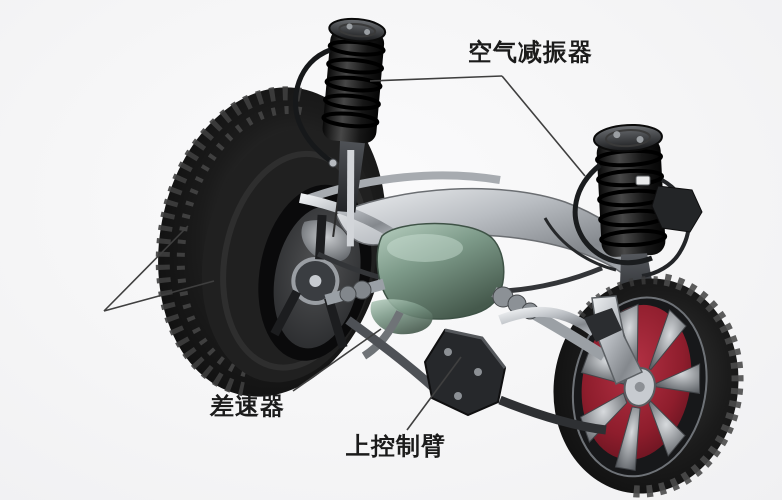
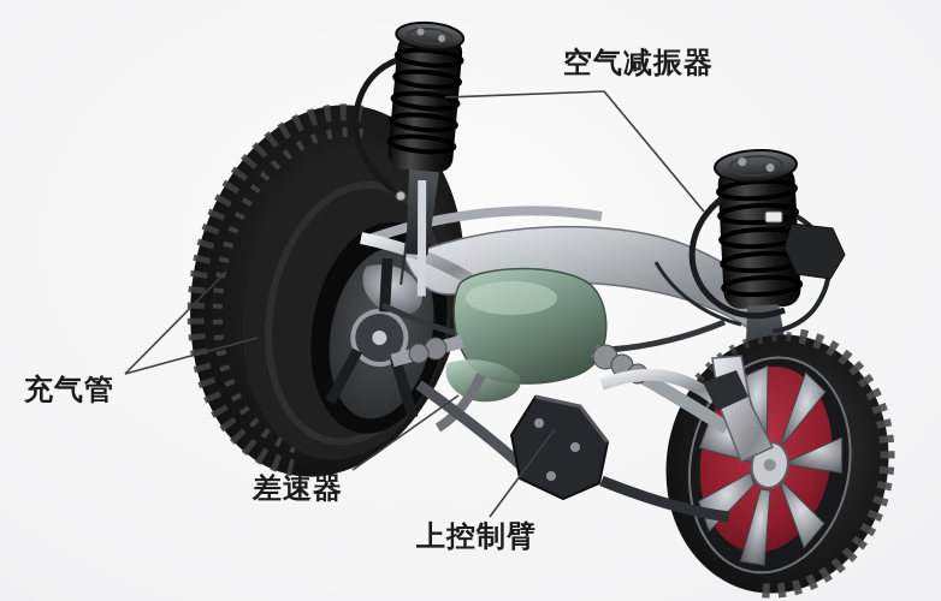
  空气减振器
+ 充气管
  差速器
  上控制臂
